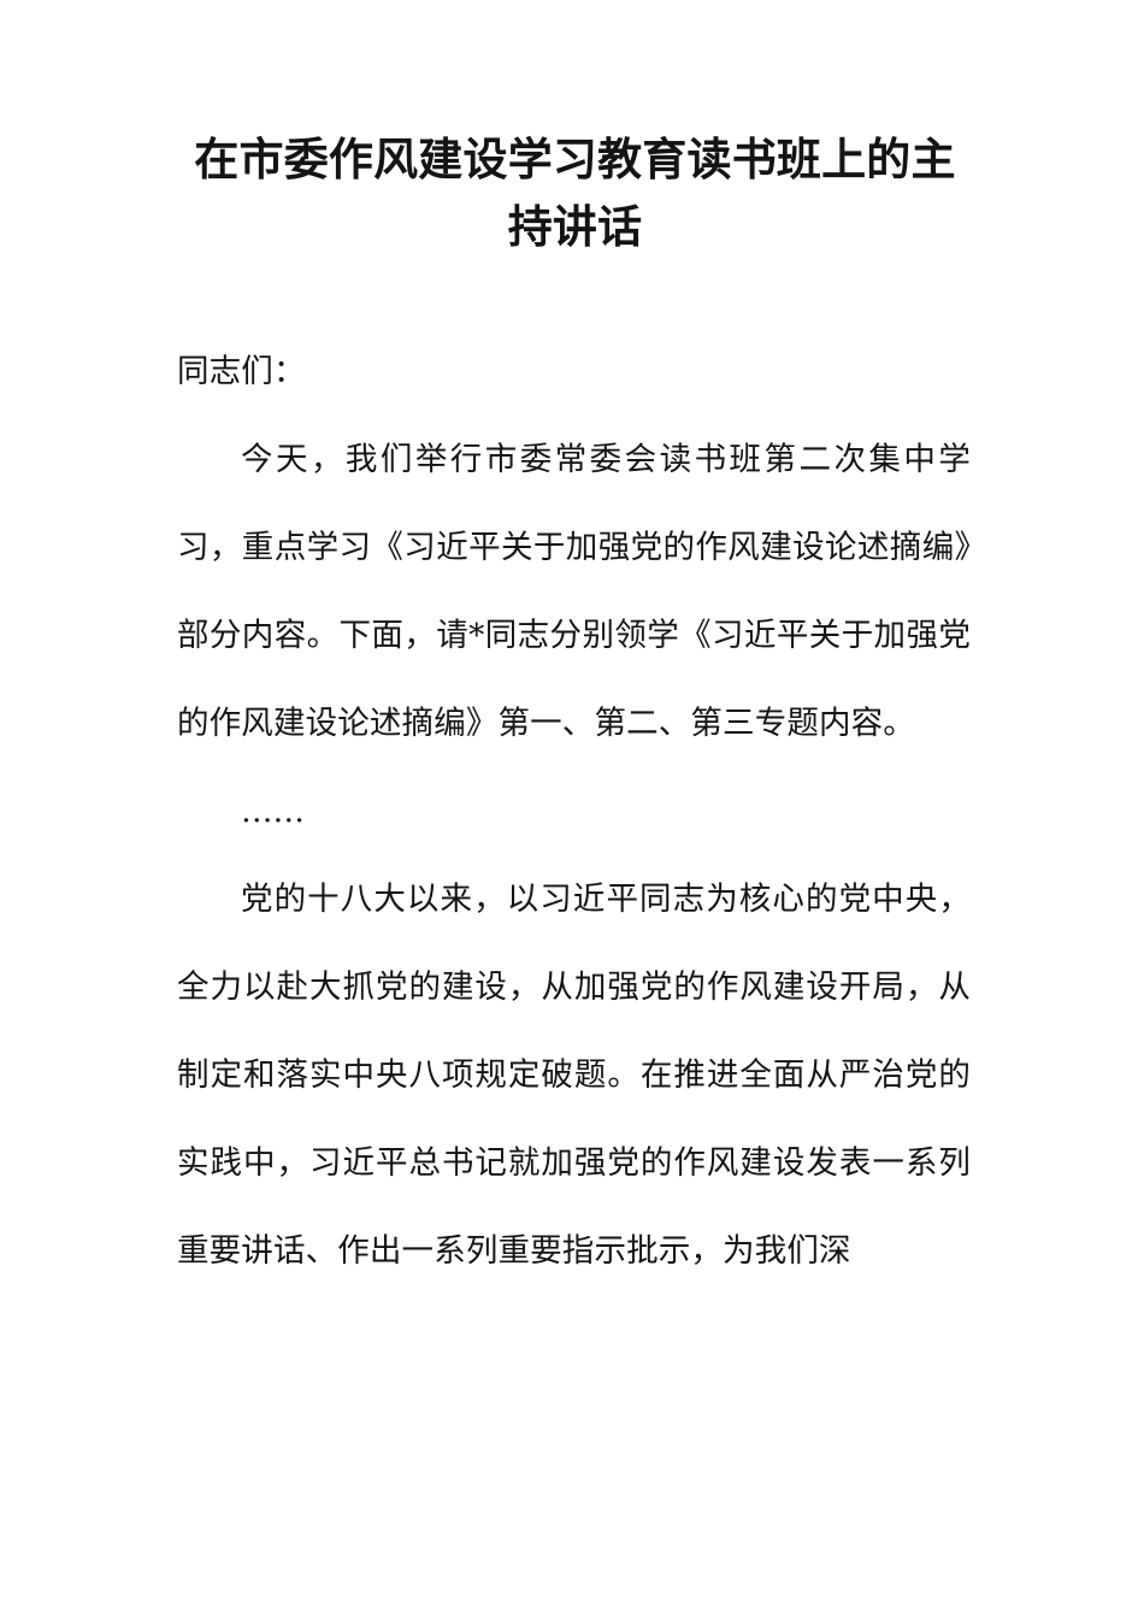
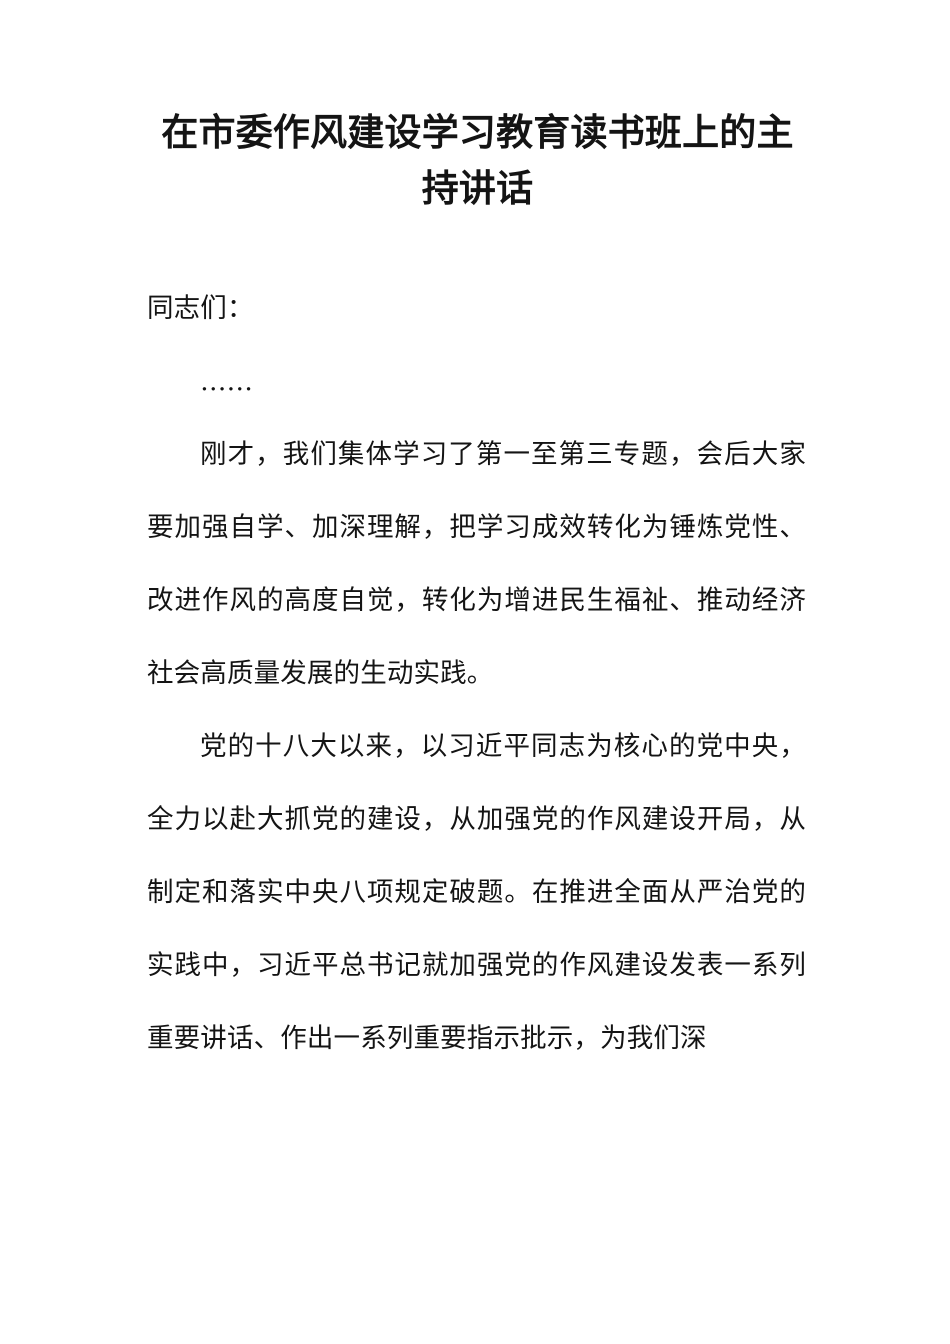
  在市委作风建设学习教育读书班上的主持讲话
  同志们：
- 今天，我们举行市委常委会读书班第二次集中学习，重点学习《习近平关于加强党的作风建设论述摘编》部分内容。下面，请*同志分别领学《习近平关于加强党的作风建设论述摘编》第一、第二、第三专题内容。
  ……
+ 刚才，我们集体学习了第一至第三专题，会后大家要加强自学、加深理解，把学习成效转化为锤炼党性、改进作风的高度自觉，转化为增进民生福祉、推动经济社会高质量发展的生动实践。
  党的十八大以来，以习近平同志为核心的党中央，全力以赴大抓党的建设，从加强党的作风建设开局，从制定和落实中央八项规定破题。在推进全面从严治党的实践中，习近平总书记就加强党的作风建设发表一系列重要讲话、作出一系列重要指示批示，为我们深
